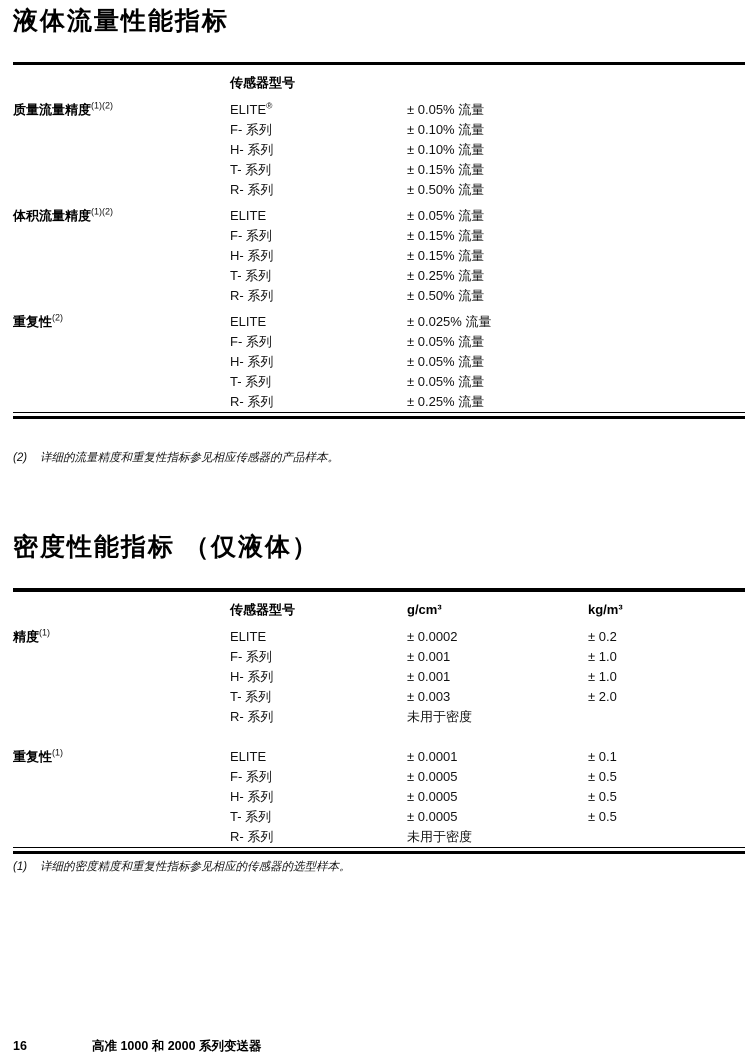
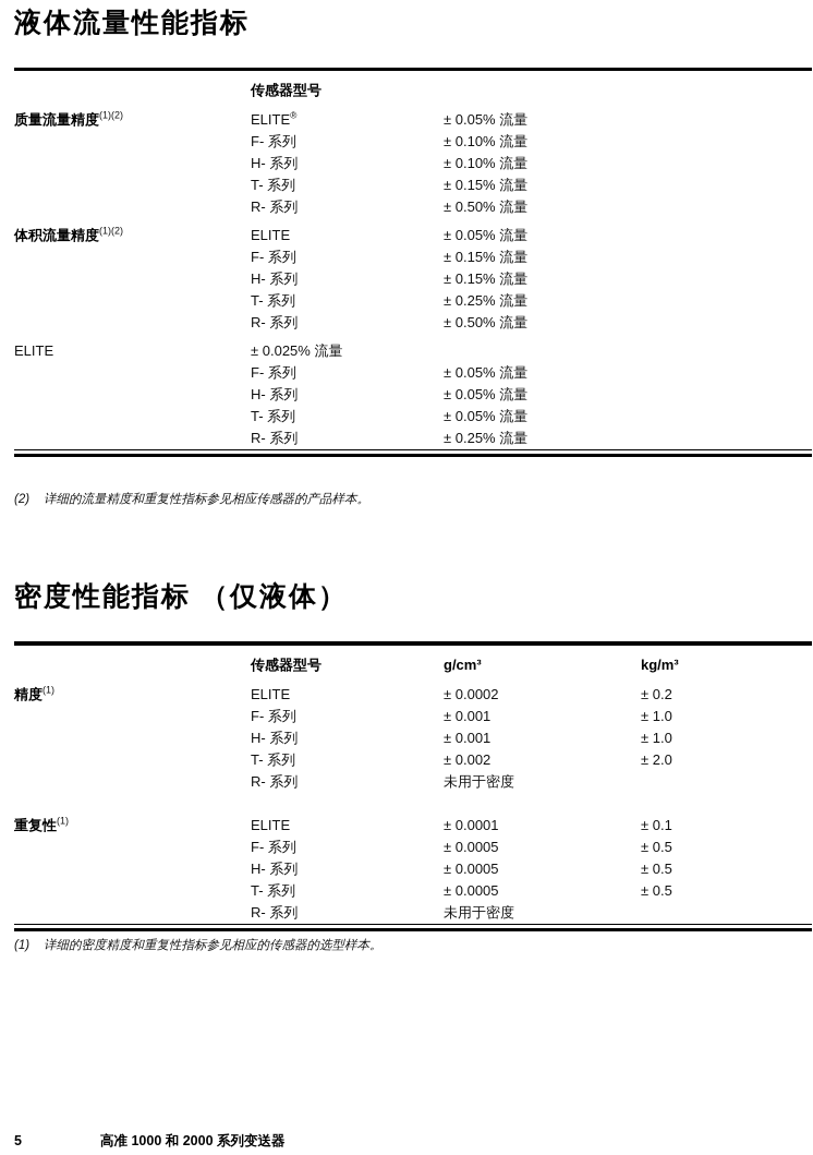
  液体流量性能指标
  传感器型号
  质量流量精度(1)(2)
  ELITE®
  ± 0.05% 流量
  F- 系列
  ± 0.10% 流量
  H- 系列
  ± 0.10% 流量
  T- 系列
  ± 0.15% 流量
  R- 系列
  ± 0.50% 流量
  体积流量精度(1)(2)
  ELITE
  ± 0.05% 流量
  F- 系列
  ± 0.15% 流量
  H- 系列
  ± 0.15% 流量
  T- 系列
  ± 0.25% 流量
  R- 系列
  ± 0.50% 流量
- 重复性(2)
  ELITE
  ± 0.025% 流量
  F- 系列
  ± 0.05% 流量
  H- 系列
  ± 0.05% 流量
  T- 系列
  ± 0.05% 流量
  R- 系列
  ± 0.25% 流量
  (2) 详细的流量精度和重复性指标参见相应传感器的产品样本。
  密度性能指标 （仅液体）
  传感器型号
  g/cm³
  kg/m³
  精度(1)
  ELITE
  ± 0.0002
  ± 0.2
  F- 系列
  ± 0.001
  ± 1.0
  H- 系列
  ± 0.001
  ± 1.0
  T- 系列
- ± 0.003
+ ± 0.002
  ± 2.0
  R- 系列
  未用于密度
  重复性(1)
  ELITE
  ± 0.0001
  ± 0.1
  F- 系列
  ± 0.0005
  ± 0.5
  H- 系列
  ± 0.0005
  ± 0.5
  T- 系列
  ± 0.0005
  ± 0.5
  R- 系列
  未用于密度
  (1) 详细的密度精度和重复性指标参见相应的传感器的选型样本。
- 16 高准 1000 和 2000 系列变送器
+ 5 高准 1000 和 2000 系列变送器
